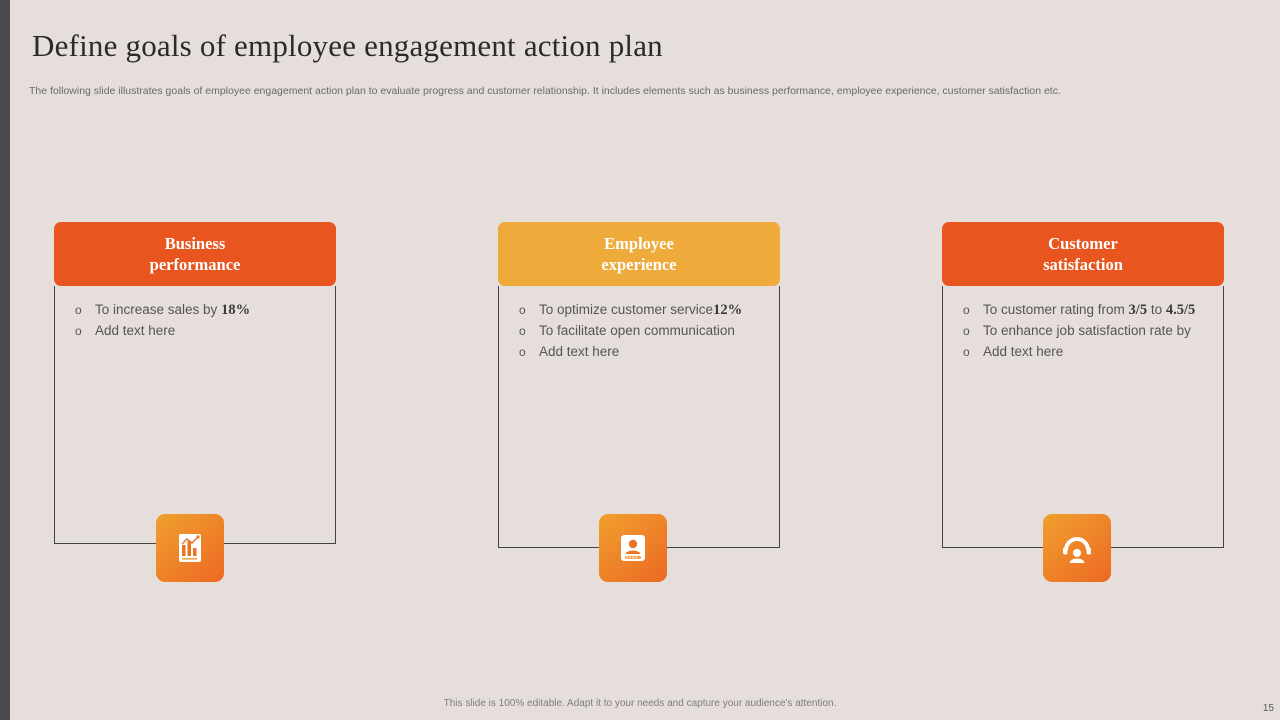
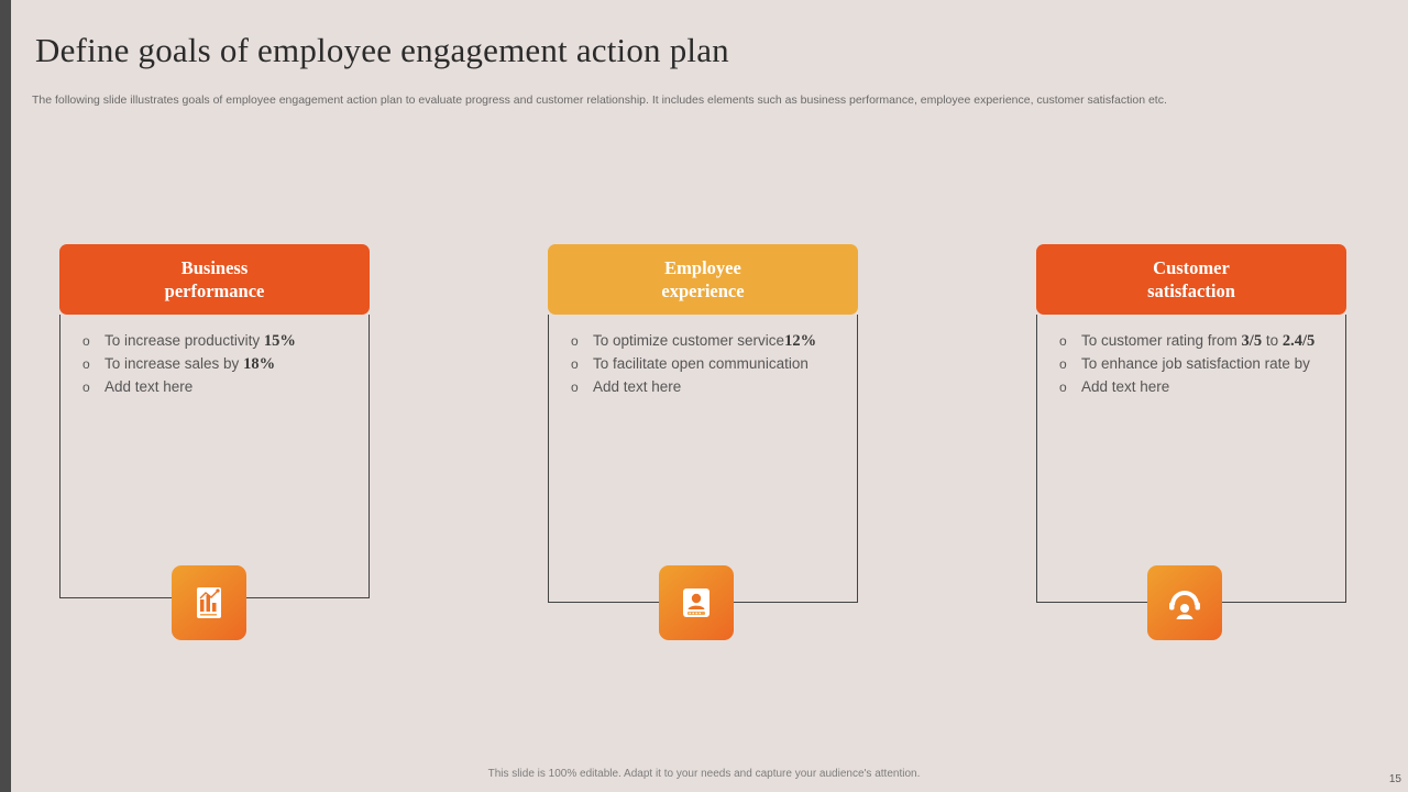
  Define goals of employee engagement action plan
  The following slide illustrates goals of employee engagement action plan to evaluate progress and customer relationship. It includes elements such as business performance, employee experience, customer satisfaction etc.
  Business
  performance
+ To increase productivity 15%
  To increase sales by 18%
  Add text here
  Employee
  experience
  To optimize customer service12%
  To facilitate open communication
  Add text here
  Customer
  satisfaction
- To customer rating from 3/5 to 4.5/5
+ To customer rating from 3/5 to 2.4/5
  To enhance job satisfaction rate by
  Add text here
  This slide is 100% editable. Adapt it to your needs and capture your audience's attention.
  15
